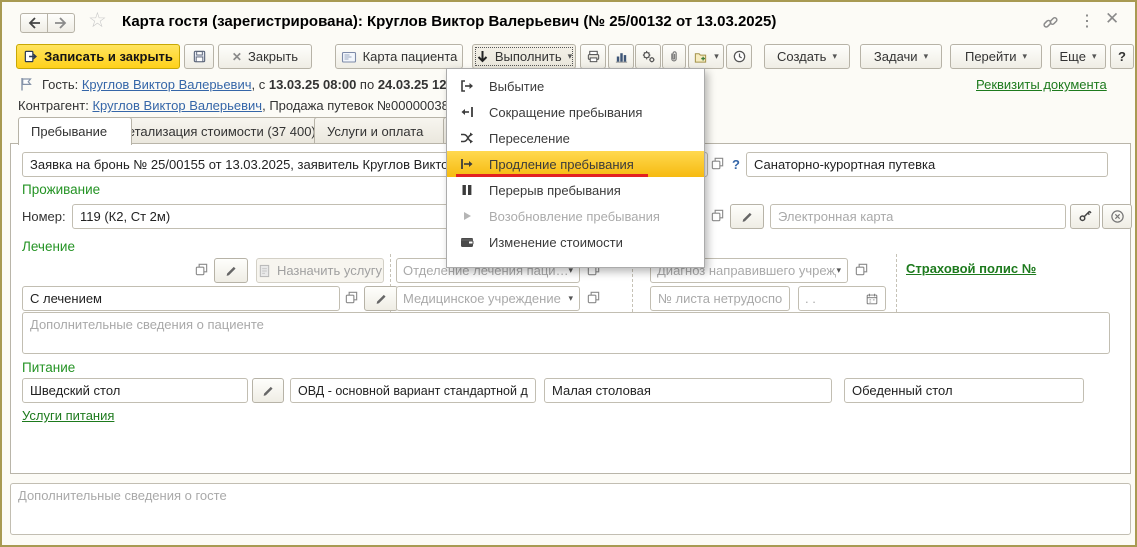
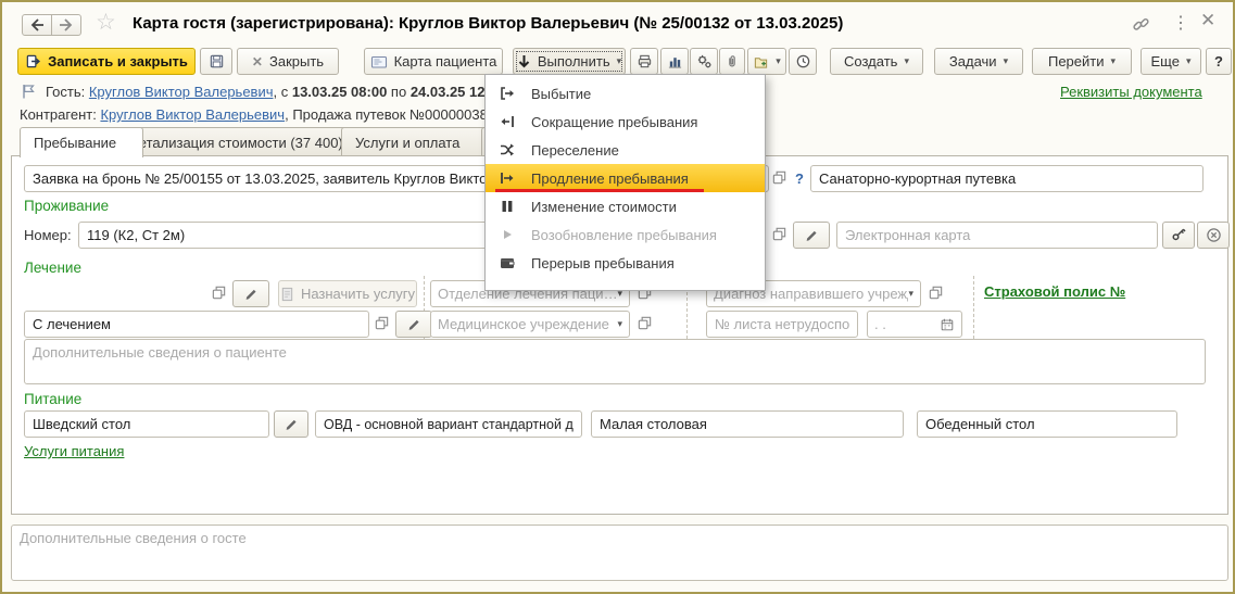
  ☆
  Карта гостя (зарегистрирована): Круглов Виктор Валерьевич (№ 25/00132 от 13.03.2025)
  ⋮
  ✕
  Записать и закрыть
  ✕
  Закрыть
  Карта пациента
  Выполнить
  ▾
  ▾
  Создать
  ▾
  Задачи
  ▾
  Перейти
  ▾
  Еще
  ▾
  ?
  Гость: Круглов Виктор Валерьевич, с 13.03.25 08:00 по 24.03.25 12
  Реквизиты документа
  Контрагент: Круглов Виктор Валерьевич, Продажа путевок №0000003
  Пребывание
  тализация стоимости (37 400
  Услуги и оплата
  Заявка на бронь № 25/00155 от 13.03.2025, заявитель Круглов Викто
  ?
  Санаторно-курортная путевка
  Проживание
  Номер:
  119 (К2, Ст 2м)
  Электронная карта
  Лечение
  Назначить услугу
  Отделение лечения паци…
  ▾
  Диагноз направившего учреж
  ▾
  Страховой полис №
  С лечением
  Медицинское учреждение
  ▾
  . .
  Дополнительные сведения о пациенте
  Питание
  Шведский стол
  ОВД - основной вариант стандартной д
  Малая столовая
  Обеденный стол
  Услуги питания
  Дополнительные сведения о госте
  Выбытие
  Сокращение пребывания
  Переселение
  Продление пребывания
- Перерыв пребывания
+ Изменение стоимости
  Возобновление пребывания
- Изменение стоимости
+ Перерыв пребывания
